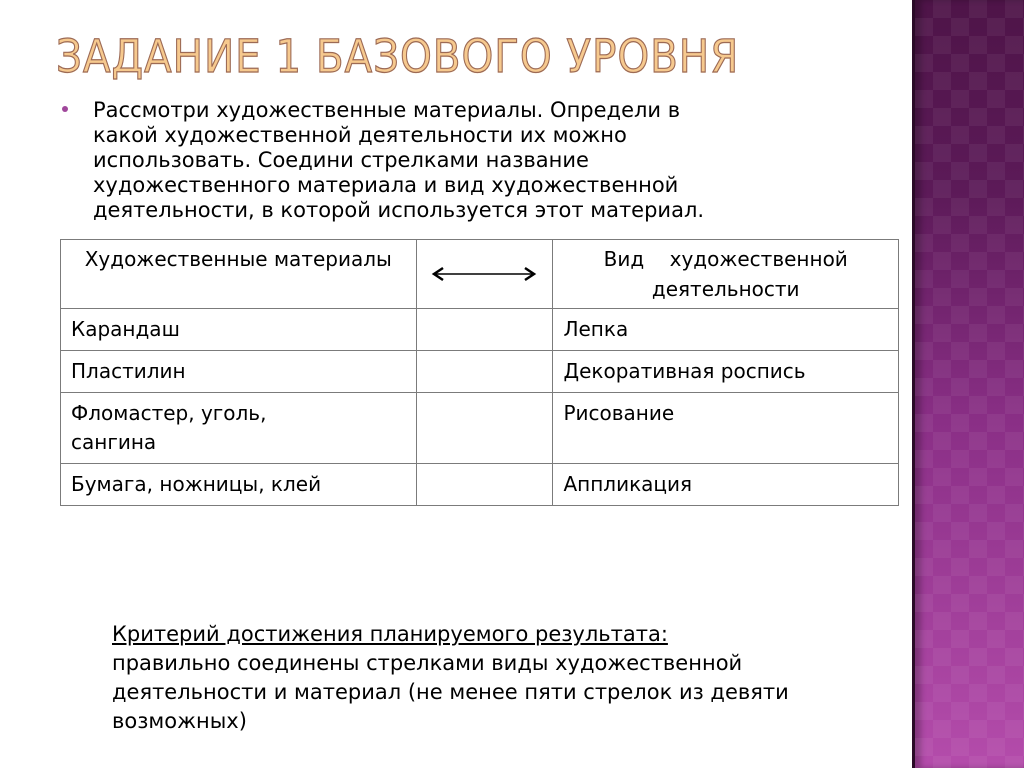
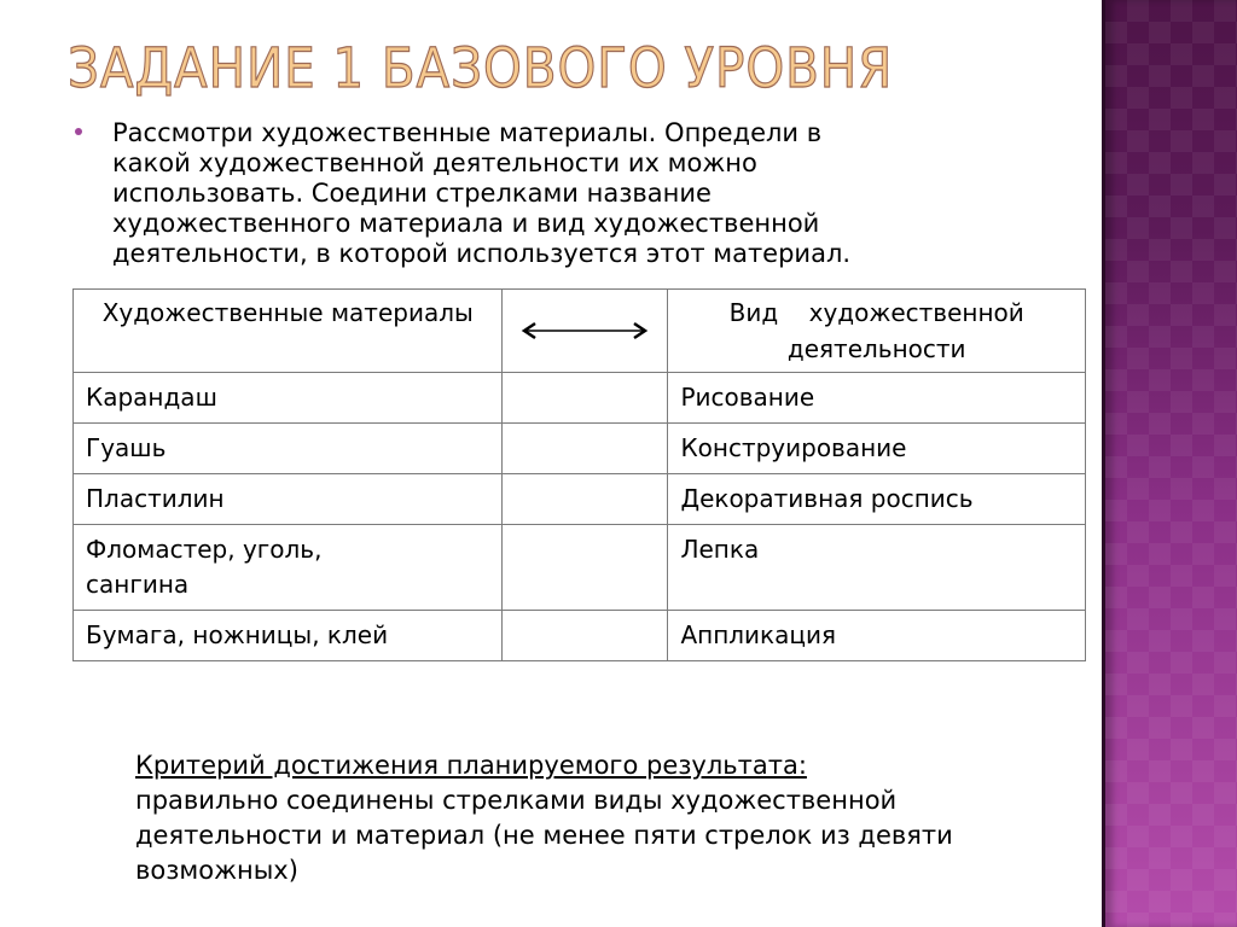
  ЗАДАНИЕ 1 БАЗОВОГО УРОВНЯ
  Рассмотри художественные материалы. Определи в
  какой художественной деятельности их можно
  использовать. Соедини стрелками название
  художественного материала и вид художественной
  деятельности, в которой используется этот материал.
  Художественные материалы		Вид художественной деятельности
- Карандаш		Лепка
+ Карандаш		Рисование
+ Гуашь		Конструирование
  Пластилин		Декоративная роспись
- Фломастер, уголь, сангина		Рисование
+ Фломастер, уголь, сангина		Лепка
  Бумага, ножницы, клей		Аппликация
  Критерий достижения планируемого результата:
  правильно соединены стрелками виды художественной деятельности и материал (не менее пяти стрелок из девяти возможных)
